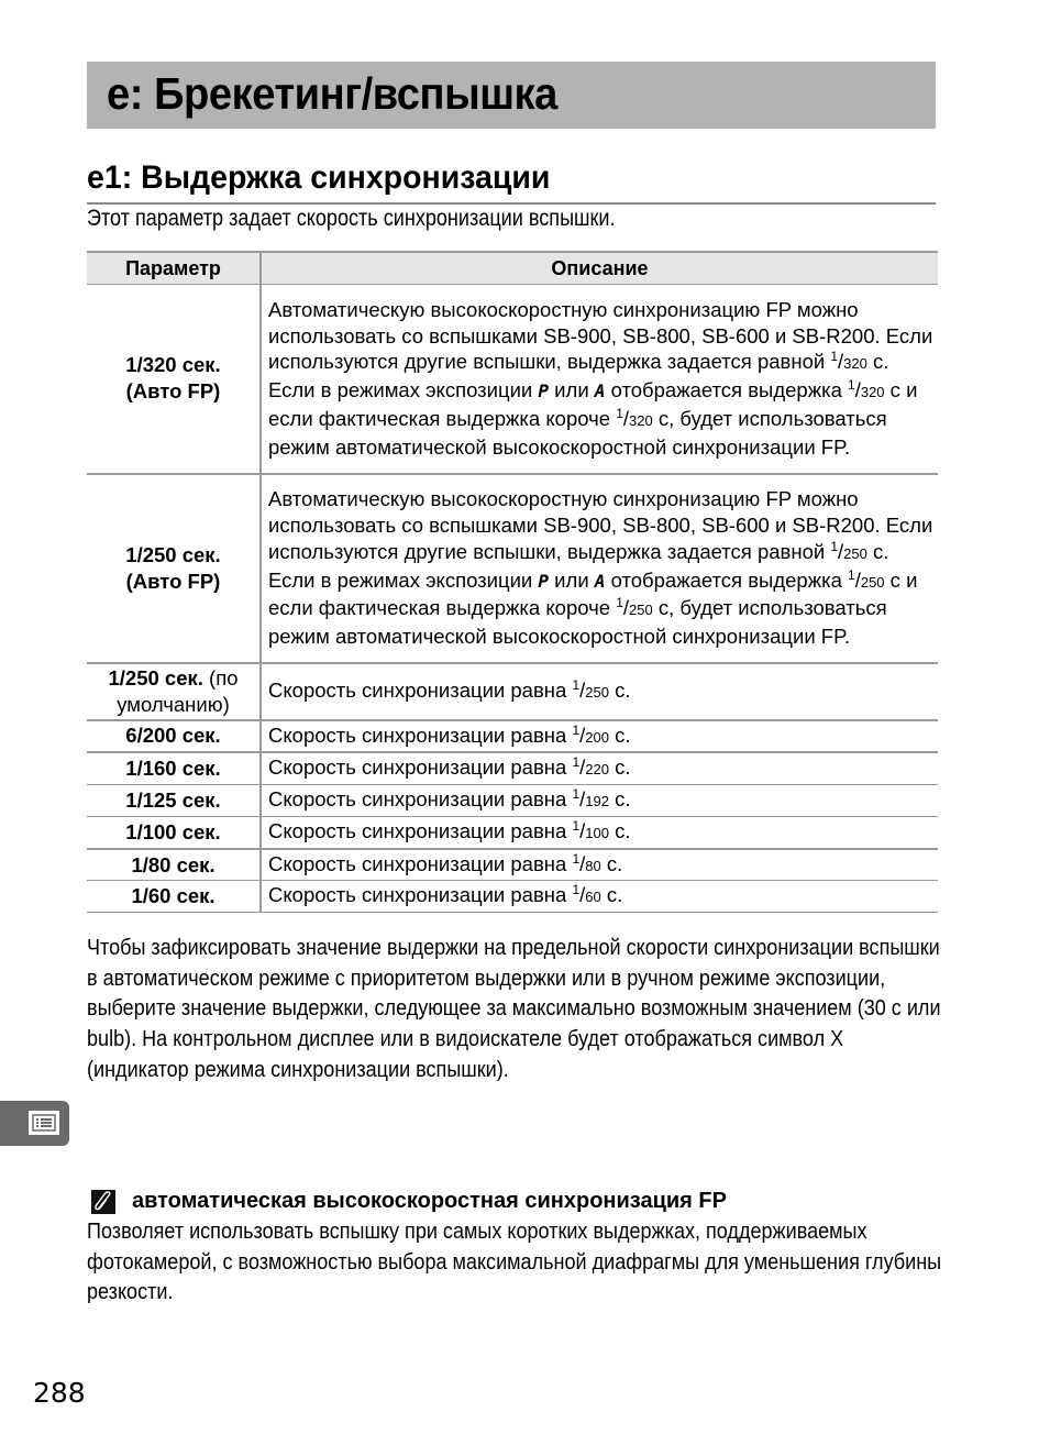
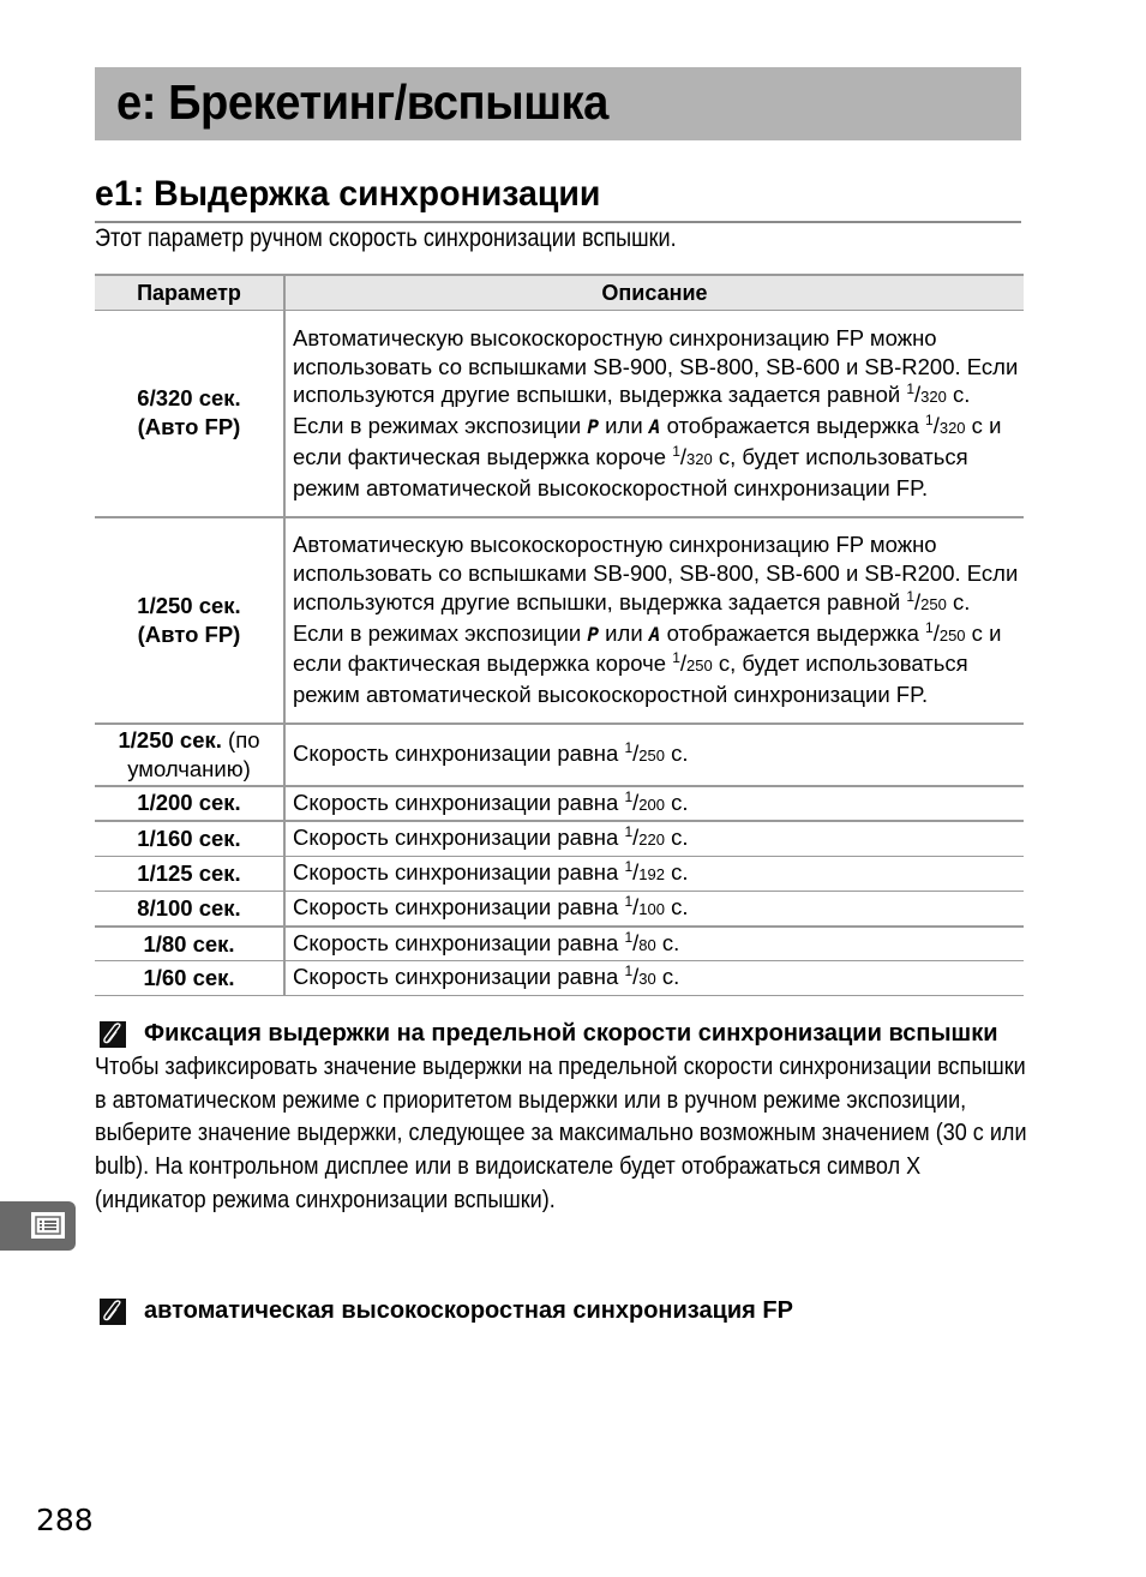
  e: Брекетинг/вспышка
  e1: Выдержка синхронизации
- Этот параметр задает скорость синхронизации вспышки.
+ Этот параметр ручном скорость синхронизации вспышки.
  Параметр	Описание
- 1/320 сек. (Авто FP)	Автоматическую высокоскоростную синхронизацию FP можно использовать со вспышками SB-900, SB-800, SB-600 и SB-R200. Если используются другие вспышки, выдержка задается равной 1/320 с. Если в режимах экспозиции P или A отображается выдержка 1/320 с и если фактическая выдержка короче 1/320 с, будет использоваться режим автоматической высокоскоростной синхронизации FP.
+ 6/320 сек. (Авто FP)	Автоматическую высокоскоростную синхронизацию FP можно использовать со вспышками SB-900, SB-800, SB-600 и SB-R200. Если используются другие вспышки, выдержка задается равной 1/320 с. Если в режимах экспозиции P или A отображается выдержка 1/320 с и если фактическая выдержка короче 1/320 с, будет использоваться режим автоматической высокоскоростной синхронизации FP.
  1/250 сек. (Авто FP)	Автоматическую высокоскоростную синхронизацию FP можно использовать со вспышками SB-900, SB-800, SB-600 и SB-R200. Если используются другие вспышки, выдержка задается равной 1/250 с. Если в режимах экспозиции P или A отображается выдержка 1/250 с и если фактическая выдержка короче 1/250 с, будет использоваться режим автоматической высокоскоростной синхронизации FP.
  1/250 сек. (по умолчанию)	Скорость синхронизации равна 1/250 с.
- 6/200 сек.	Скорость синхронизации равна 1/200 с.
+ 1/200 сек.	Скорость синхронизации равна 1/200 с.
  1/160 сек.	Скорость синхронизации равна 1/220 с.
  1/125 сек.	Скорость синхронизации равна 1/192 с.
- 1/100 сек.	Скорость синхронизации равна 1/100 с.
+ 8/100 сек.	Скорость синхронизации равна 1/100 с.
  1/80 сек.	Скорость синхронизации равна 1/80 с.
- 1/60 сек.	Скорость синхронизации равна 1/60 с.
+ 1/60 сек.	Скорость синхронизации равна 1/30 с.
+ Фиксация выдержки на предельной скорости синхронизации вспышки
  Чтобы зафиксировать значение выдержки на предельной скорости синхронизации вспышки в автоматическом режиме с приоритетом выдержки или в ручном режиме экспозиции, выберите значение выдержки, следующее за максимально возможным значением (30 с или bulb). На контрольном дисплее или в видоискателе будет отображаться символ X (индикатор режима синхронизации вспышки).
  автоматическая высокоскоростная синхронизация FP
- Позволяет использовать вспышку при самых коротких выдержках, поддерживаемых фотокамерой, с возможностью выбора максимальной диафрагмы для уменьшения глубины резкости.
  288
